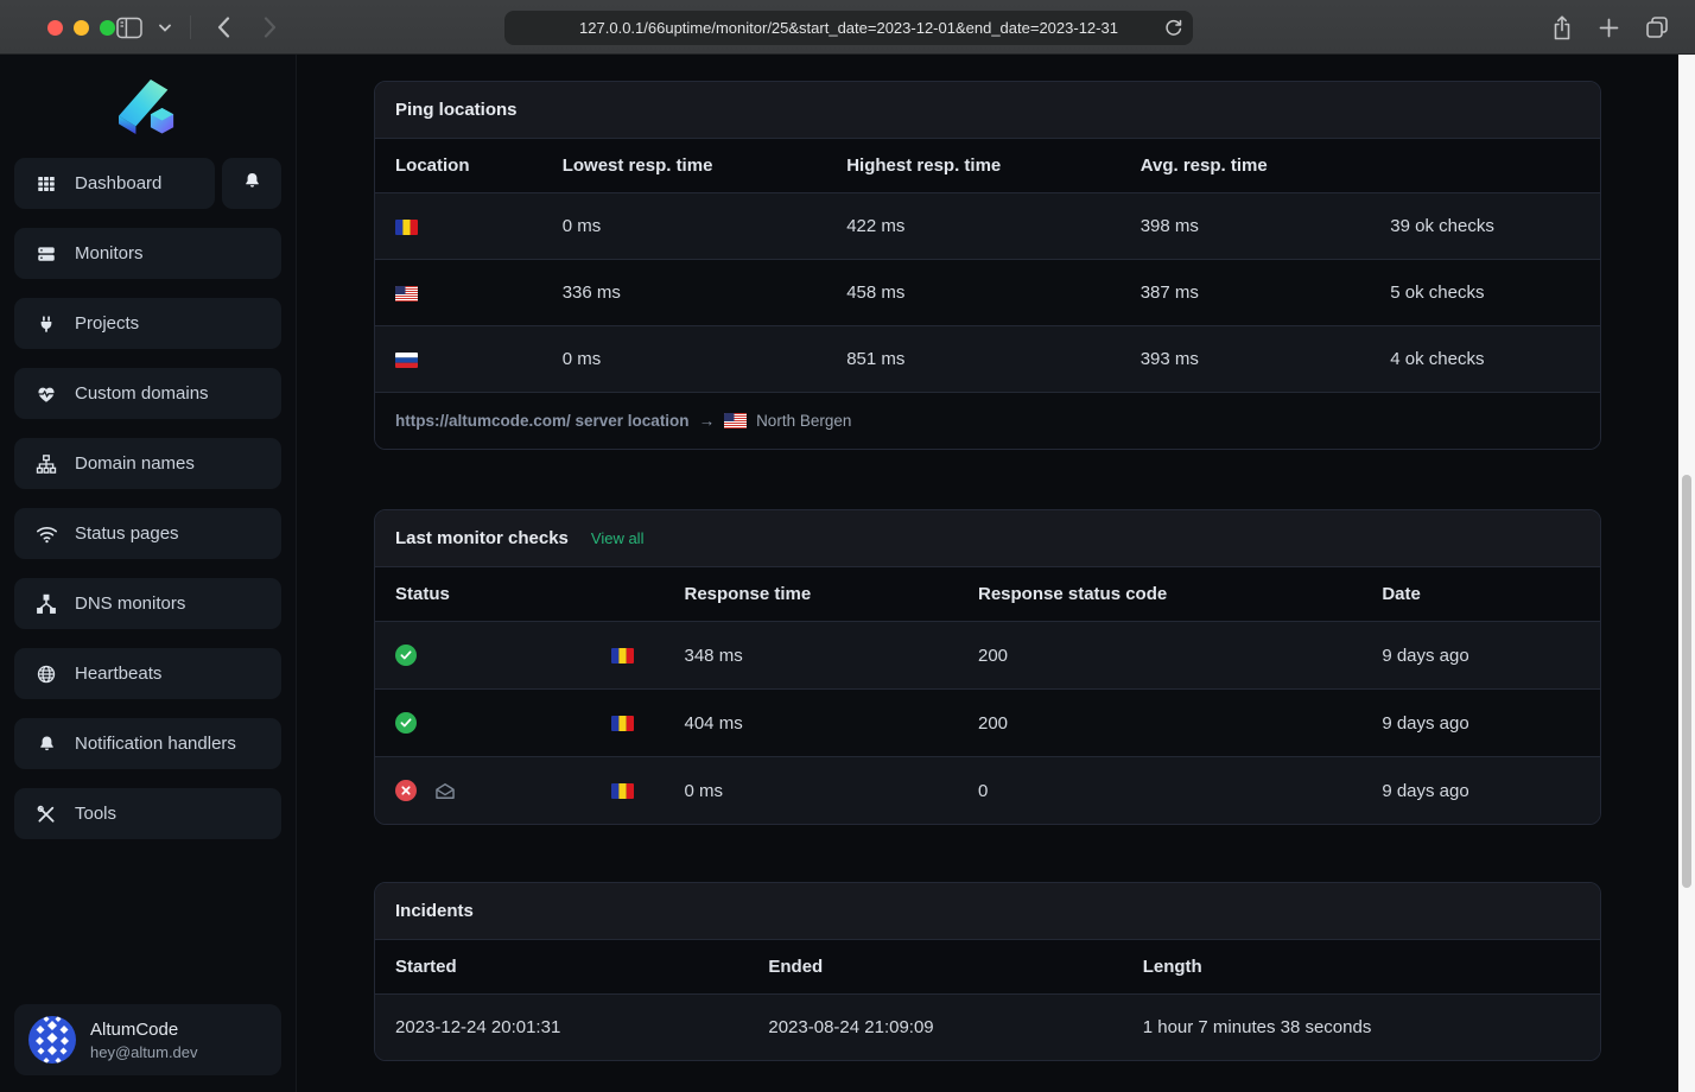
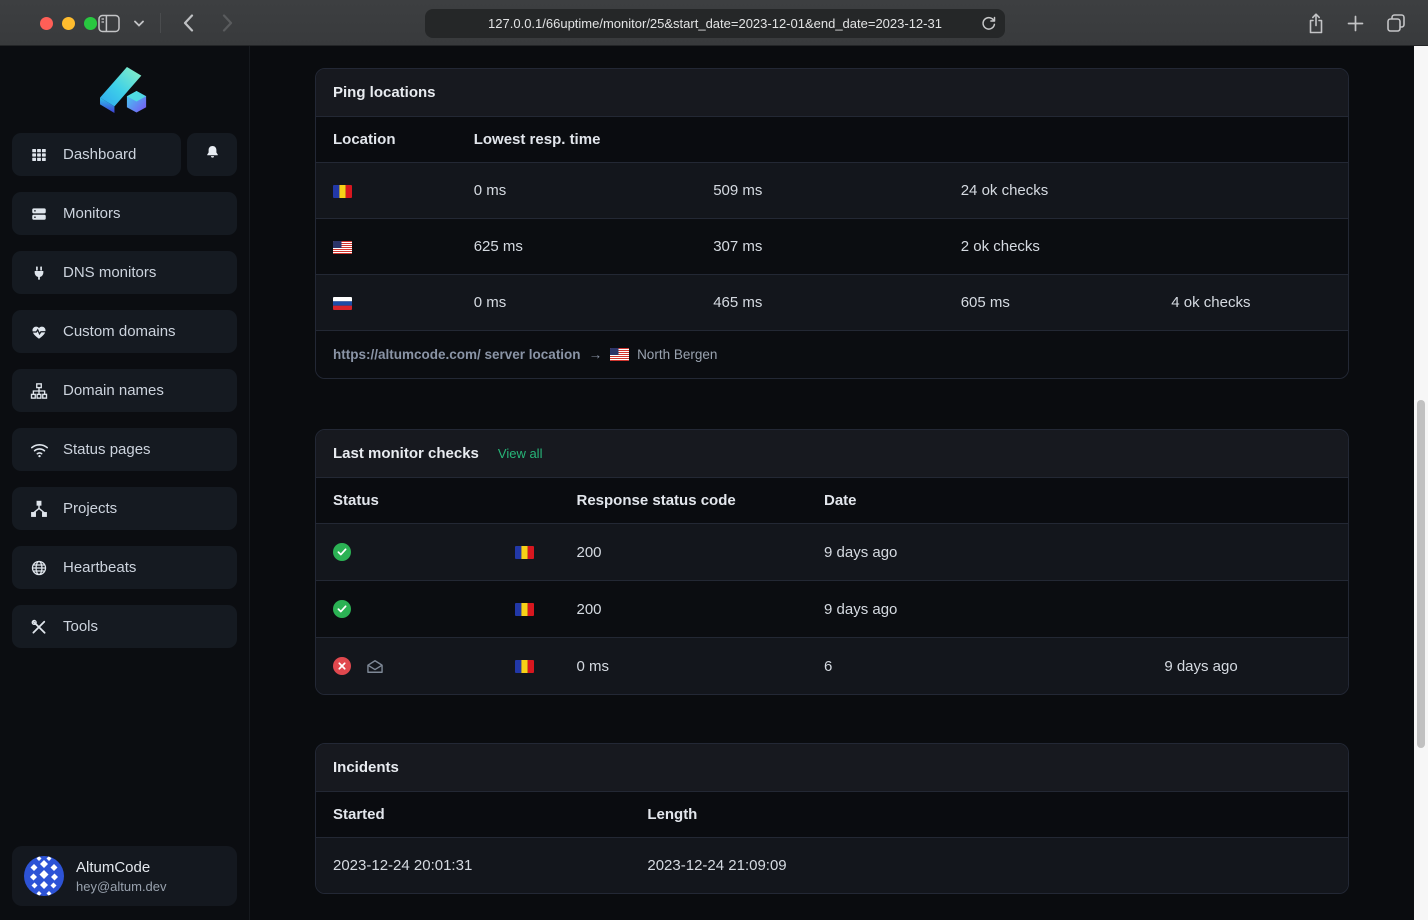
  127.0.0.1/66uptime/monitor/25&start_date=2023-12-01&end_date=2023-12-31
  Dashboard
  Monitors
- Projects
+ DNS monitors
  Custom domains
  Domain names
  Status pages
- DNS monitors
+ Projects
  Heartbeats
- Notification handlers
  Tools
  AltumCode
  hey@altum.dev
  Ping locations
  Location
  Lowest resp. time
- Highest resp. time
- Avg. resp. time
  0 ms
- 422 ms
+ 509 ms
- 398 ms
- 39 ok checks
+ 24 ok checks
- 336 ms
+ 625 ms
- 458 ms
- 387 ms
+ 307 ms
- 5 ok checks
+ 2 ok checks
  0 ms
- 851 ms
+ 465 ms
- 393 ms
+ 605 ms
  4 ok checks
  https://altumcode.com/ server location
  →
  North Bergen
  Last monitor checks
  View all
  Status
- Response time
  Response status code
  Date
- 348 ms
  200
  9 days ago
- 404 ms
  200
  9 days ago
  0 ms
- 0
+ 6
  9 days ago
  Incidents
  Started
- Ended
  Length
  2023-12-24 20:01:31
- 2023-08-24 21:09:09
+ 2023-12-24 21:09:09
- 1 hour 7 minutes 38 seconds
